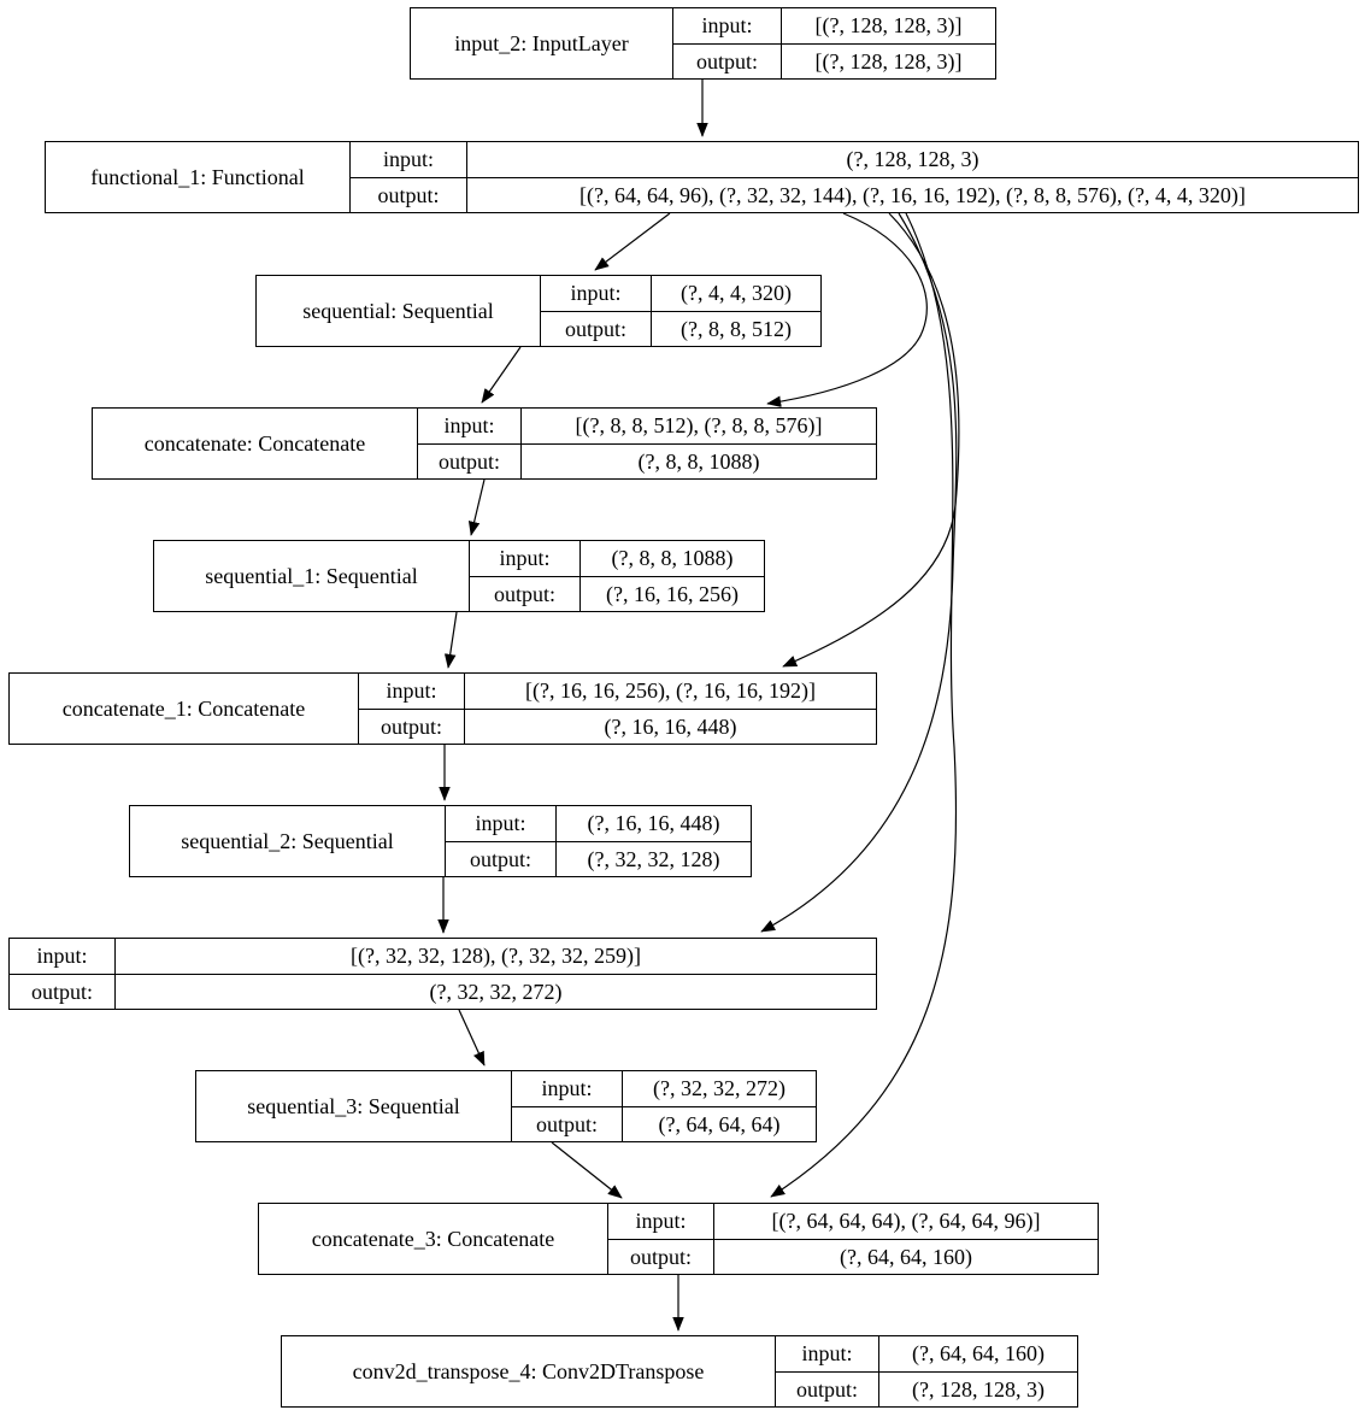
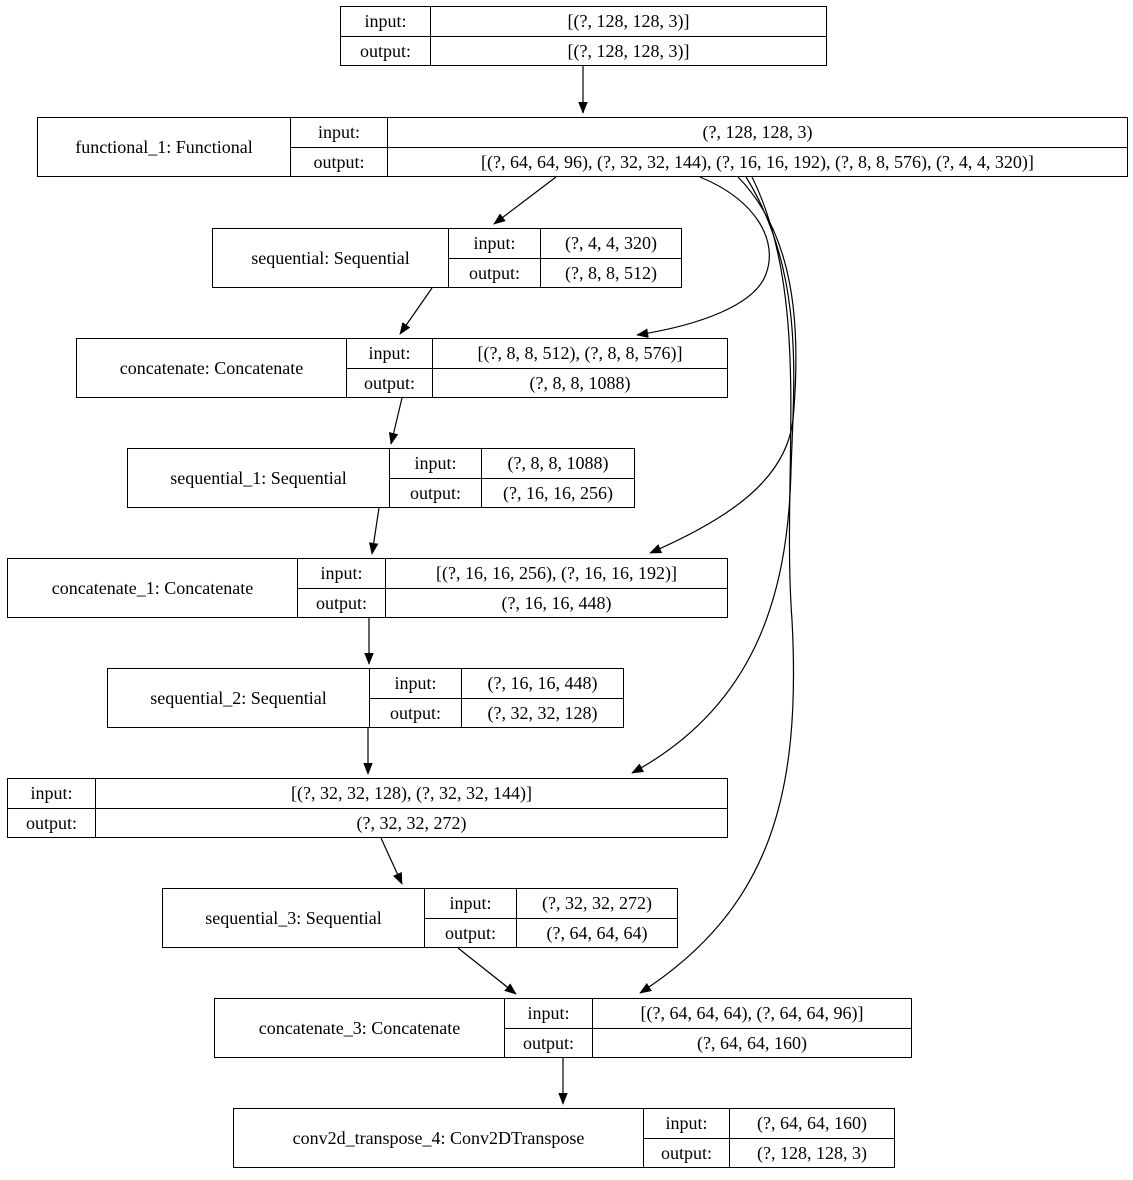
- input_2: InputLayer
  input:
  [(?, 128, 128, 3)]
  output:
  [(?, 128, 128, 3)]
  functional_1: Functional
  input:
  (?, 128, 128, 3)
  output:
  [(?, 64, 64, 96), (?, 32, 32, 144), (?, 16, 16, 192), (?, 8, 8, 576), (?, 4, 4, 320)]
  sequential: Sequential
  input:
  (?, 4, 4, 320)
  output:
  (?, 8, 8, 512)
  concatenate: Concatenate
  input:
  [(?, 8, 8, 512), (?, 8, 8, 576)]
  output:
  (?, 8, 8, 1088)
  sequential_1: Sequential
  input:
  (?, 8, 8, 1088)
  output:
  (?, 16, 16, 256)
  concatenate_1: Concatenate
  input:
  [(?, 16, 16, 256), (?, 16, 16, 192)]
  output:
  (?, 16, 16, 448)
  sequential_2: Sequential
  input:
  (?, 16, 16, 448)
  output:
  (?, 32, 32, 128)
  input:
- [(?, 32, 32, 128), (?, 32, 32, 259)]
+ [(?, 32, 32, 128), (?, 32, 32, 144)]
  output:
  (?, 32, 32, 272)
  sequential_3: Sequential
  input:
  (?, 32, 32, 272)
  output:
  (?, 64, 64, 64)
  concatenate_3: Concatenate
  input:
  [(?, 64, 64, 64), (?, 64, 64, 96)]
  output:
  (?, 64, 64, 160)
  conv2d_transpose_4: Conv2DTranspose
  input:
  (?, 64, 64, 160)
  output:
  (?, 128, 128, 3)
